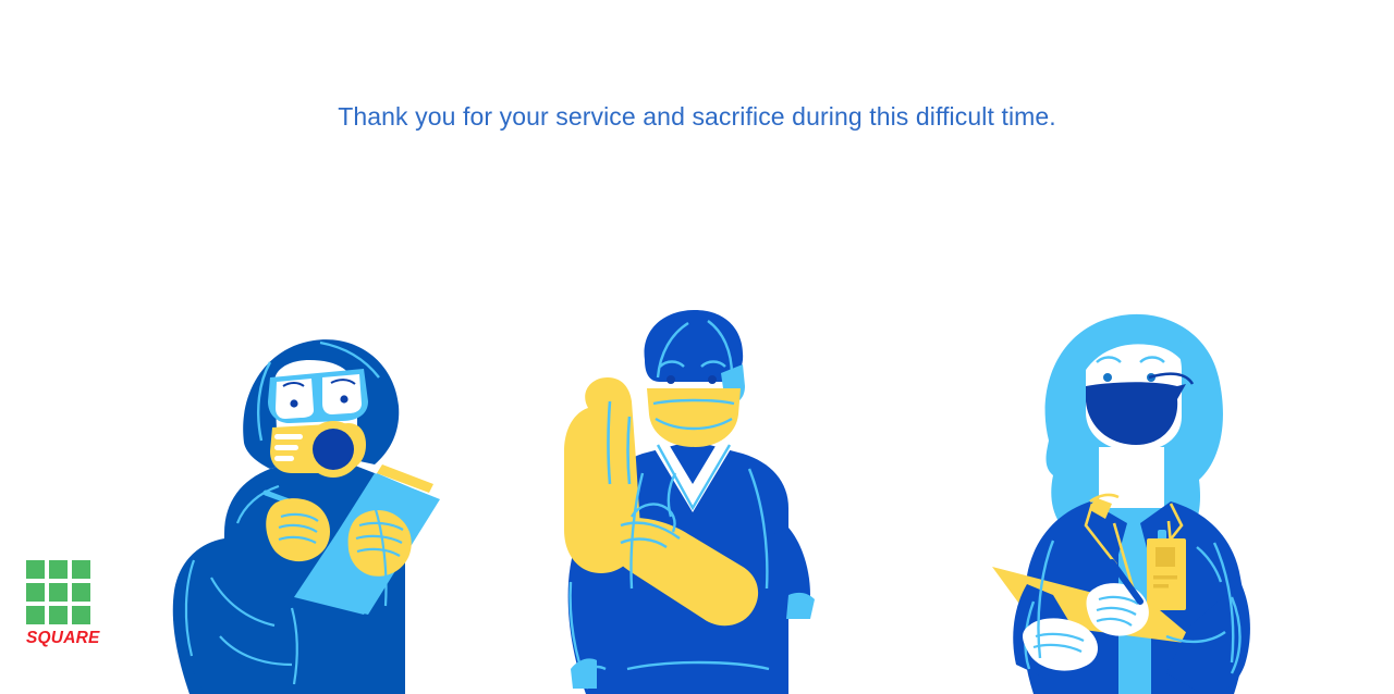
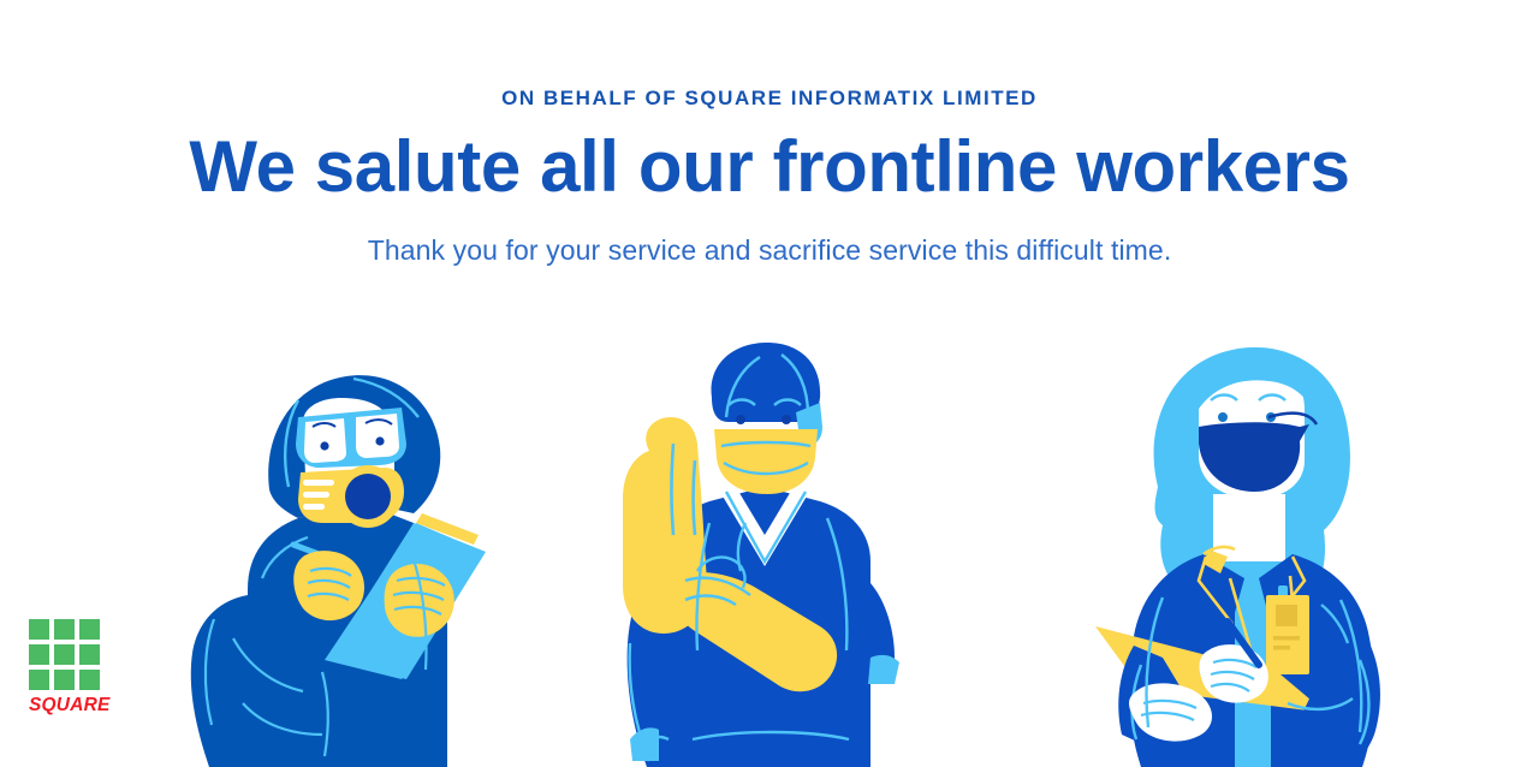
+ ON BEHALF OF SQUARE INFORMATIX LIMITED
+ We salute all our frontline workers
- Thank you for your service and sacrifice during this difficult time.
+ Thank you for your service and sacrifice service this difficult time.
  SQUAR
